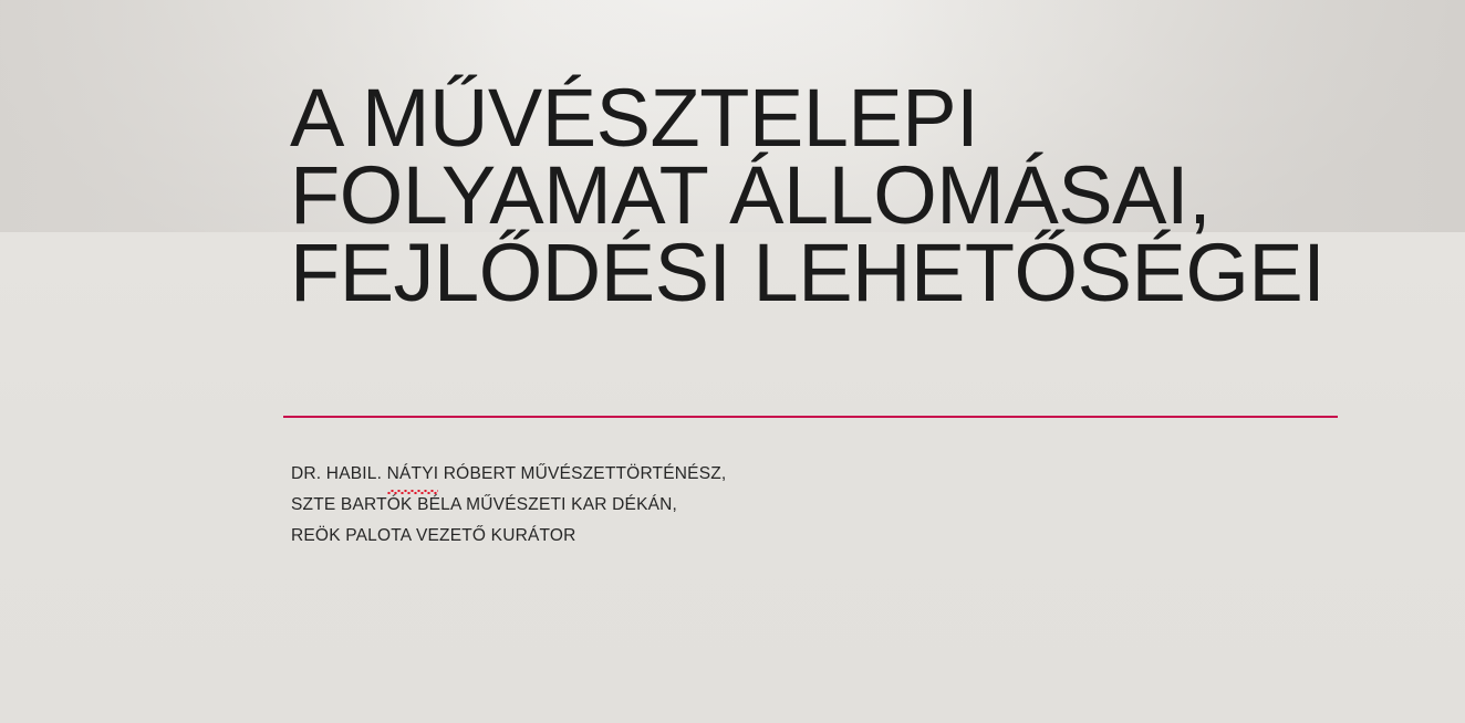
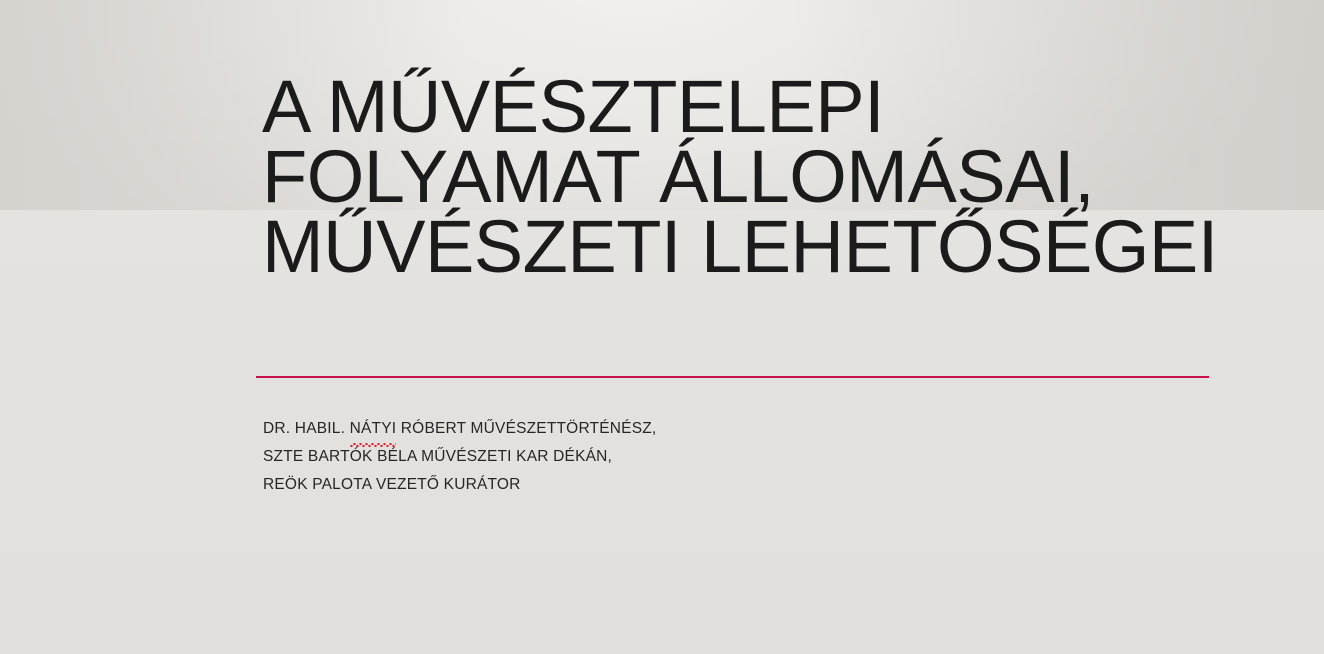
- A MŰVÉSZTELEPI FOLYAMAT ÁLLOMÁSAI, FEJLŐDÉSI LEHETŐSÉGEI
+ A MŰVÉSZTELEPI FOLYAMAT ÁLLOMÁSAI, MŰVÉSZETI LEHETŐSÉGEI
  DR. HABIL. NÁTYI RÓBERT MŰVÉSZETTÖRTÉNÉSZ,
  SZTE BARTÓK BÉLA MŰVÉSZETI KAR DÉKÁN,
  REÖK PALOTA VEZETŐ KURÁTOR
